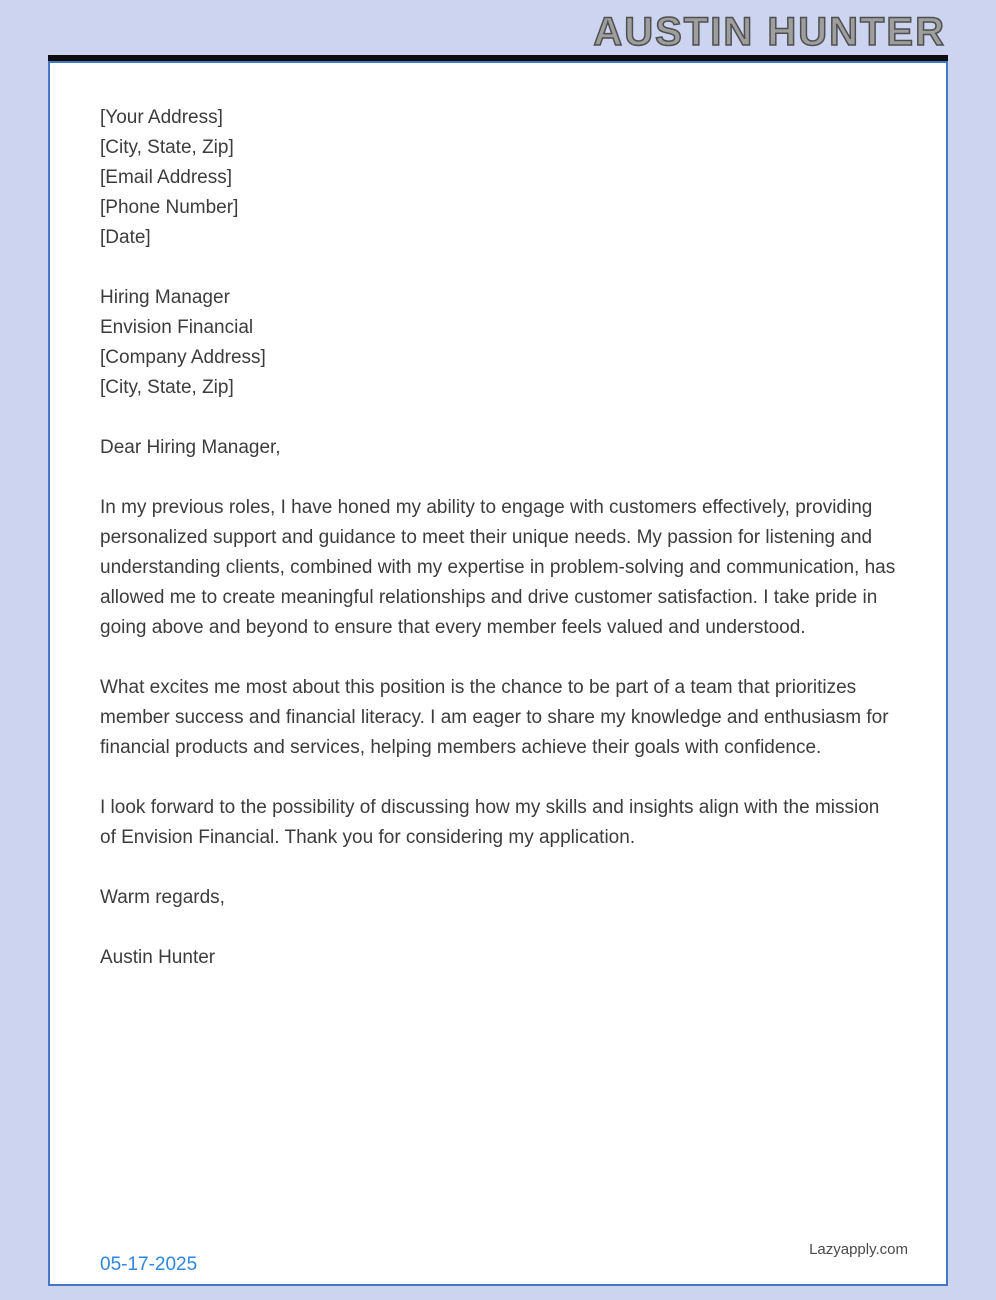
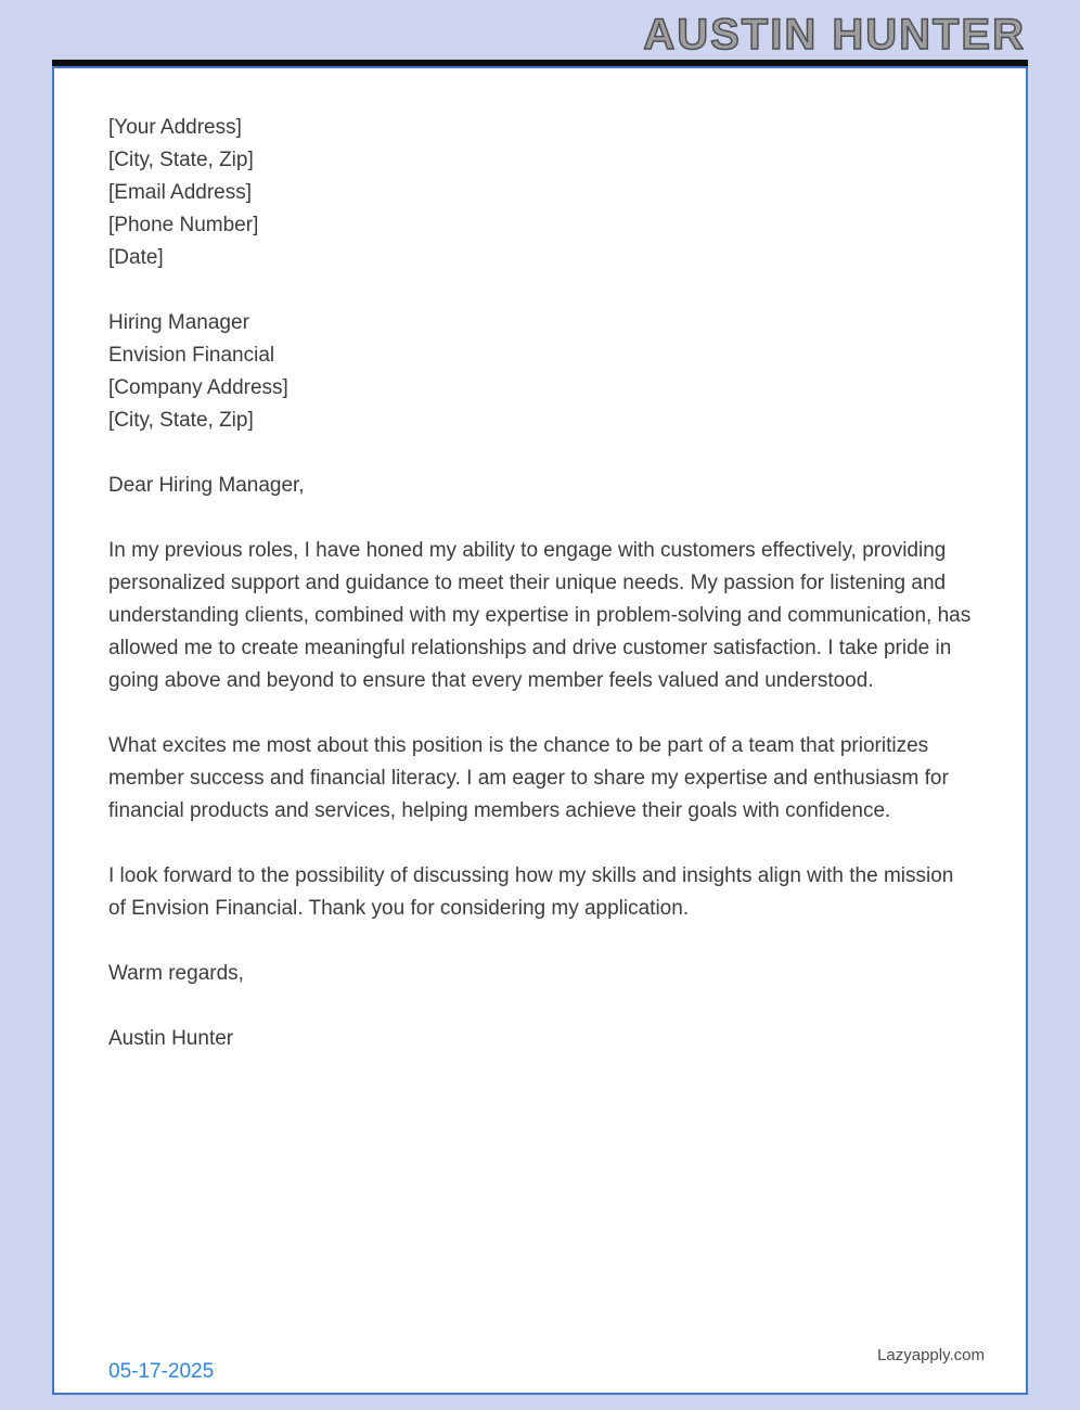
  AUSTIN HUNTER
  [Your Address]
  [City, State, Zip]
  [Email Address]
  [Phone Number]
  [Date]
  Hiring Manager
  Envision Financial
  [Company Address]
  [City, State, Zip]
  Dear Hiring Manager,
  In my previous roles, I have honed my ability to engage with customers effectively, providing personalized support and guidance to meet their unique needs. My passion for listening and understanding clients, combined with my expertise in problem-solving and communication, has allowed me to create meaningful relationships and drive customer satisfaction. I take pride in going above and beyond to ensure that every member feels valued and understood.
- What excites me most about this position is the chance to be part of a team that prioritizes member success and financial literacy. I am eager to share my knowledge and enthusiasm for financial products and services, helping members achieve their goals with confidence.
+ What excites me most about this position is the chance to be part of a team that prioritizes member success and financial literacy. I am eager to share my expertise and enthusiasm for financial products and services, helping members achieve their goals with confidence.
  I look forward to the possibility of discussing how my skills and insights align with the mission of Envision Financial. Thank you for considering my application.
  Warm regards,
  Austin Hunter
  Lazyapply.com
  05-17-2025
